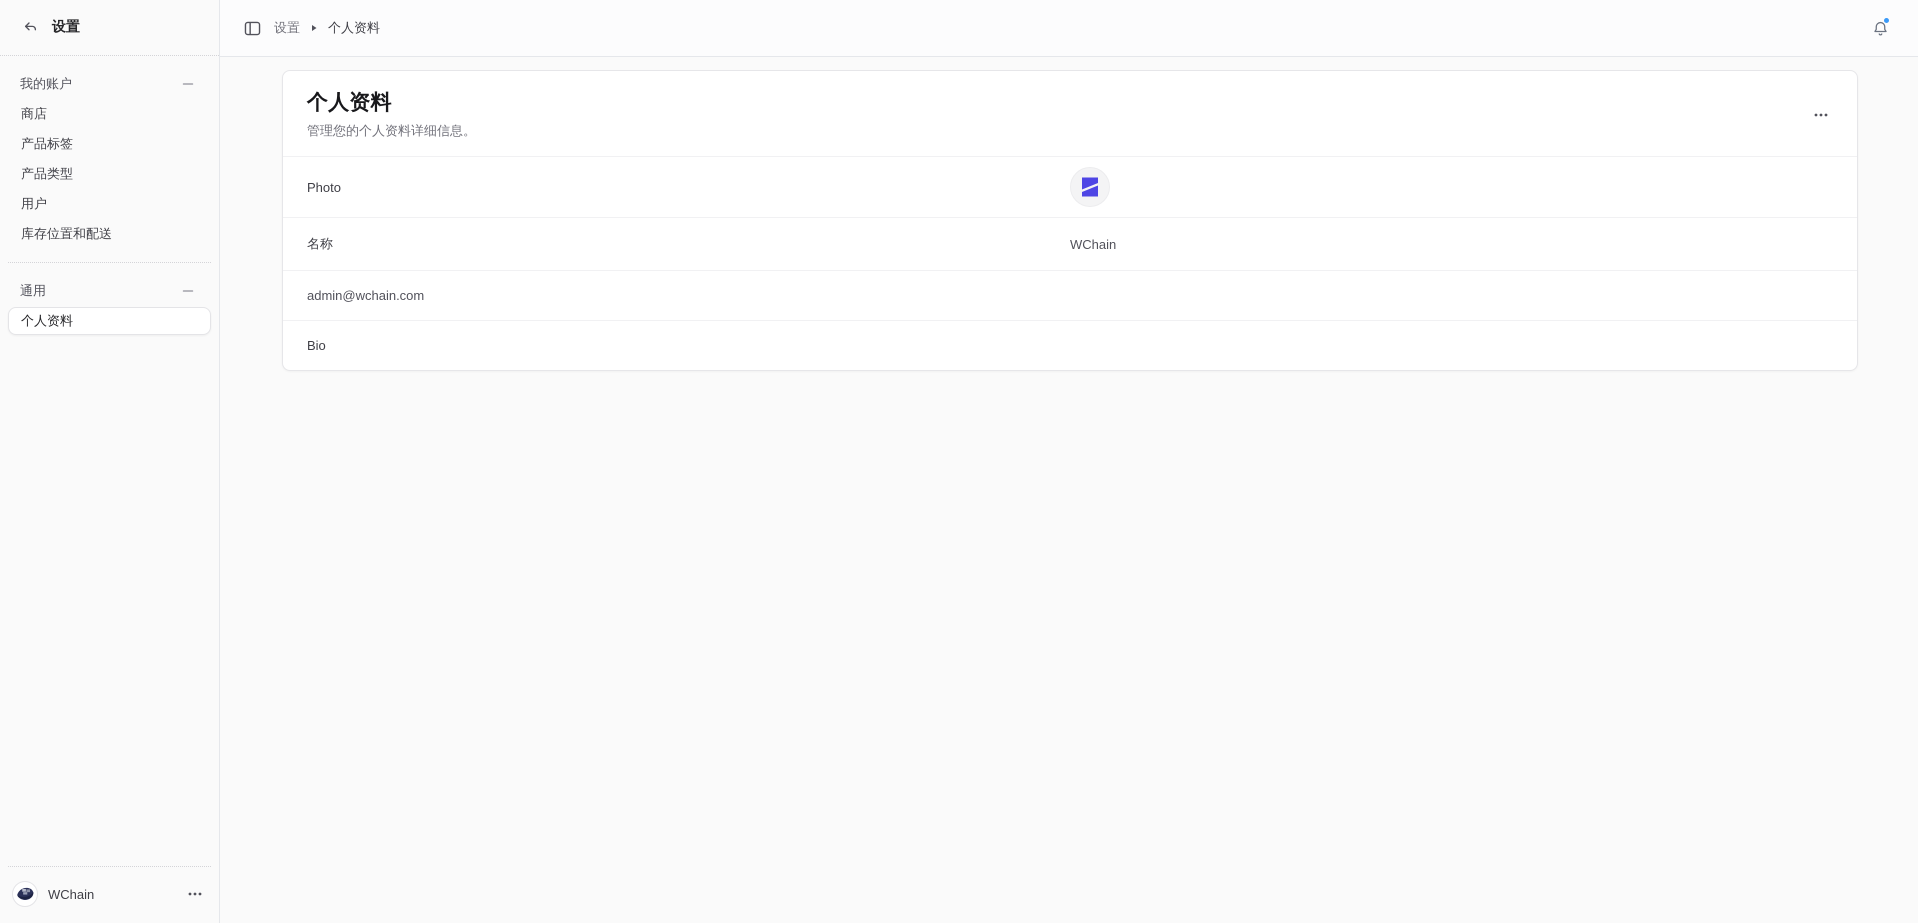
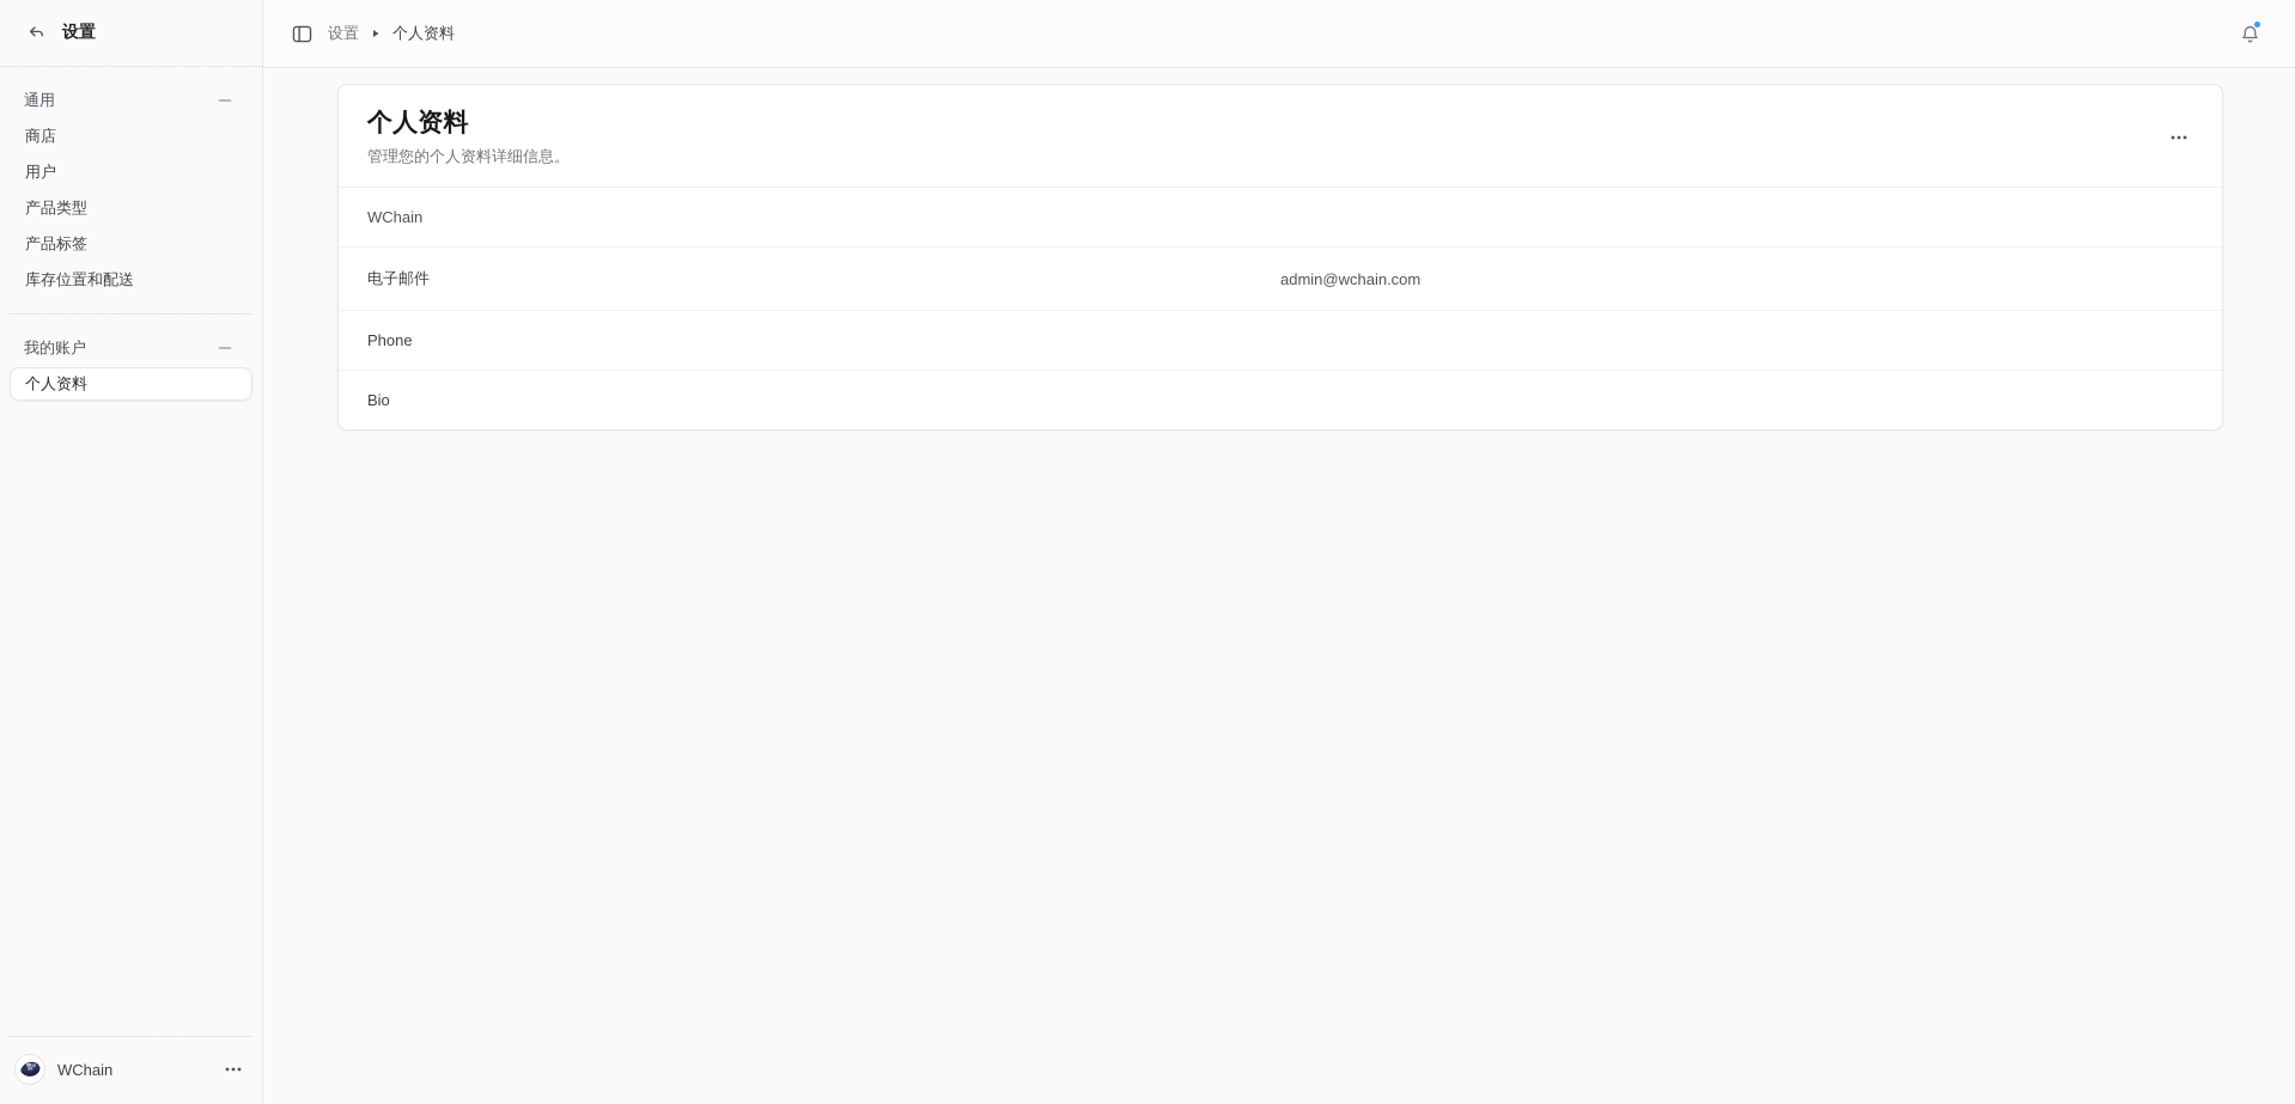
  设置
- 我的账户
+ 通用
  商店
- 产品标签
+ 用户
  产品类型
- 用户
+ 产品标签
  库存位置和配送
- 通用
+ 我的账户
  个人资料
  WChain
  设置
  个人资料
  个人资料
  管理您的个人资料详细信息。
- Photo
- 名称
  WChain
+ 电子邮件
  admin@wchain.com
+ Phone
  Bio
